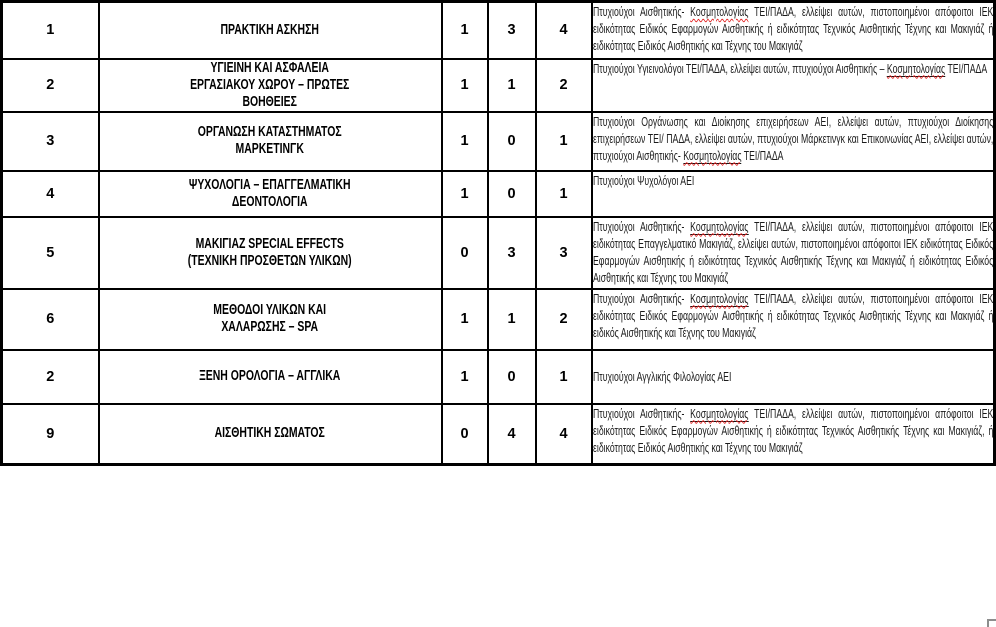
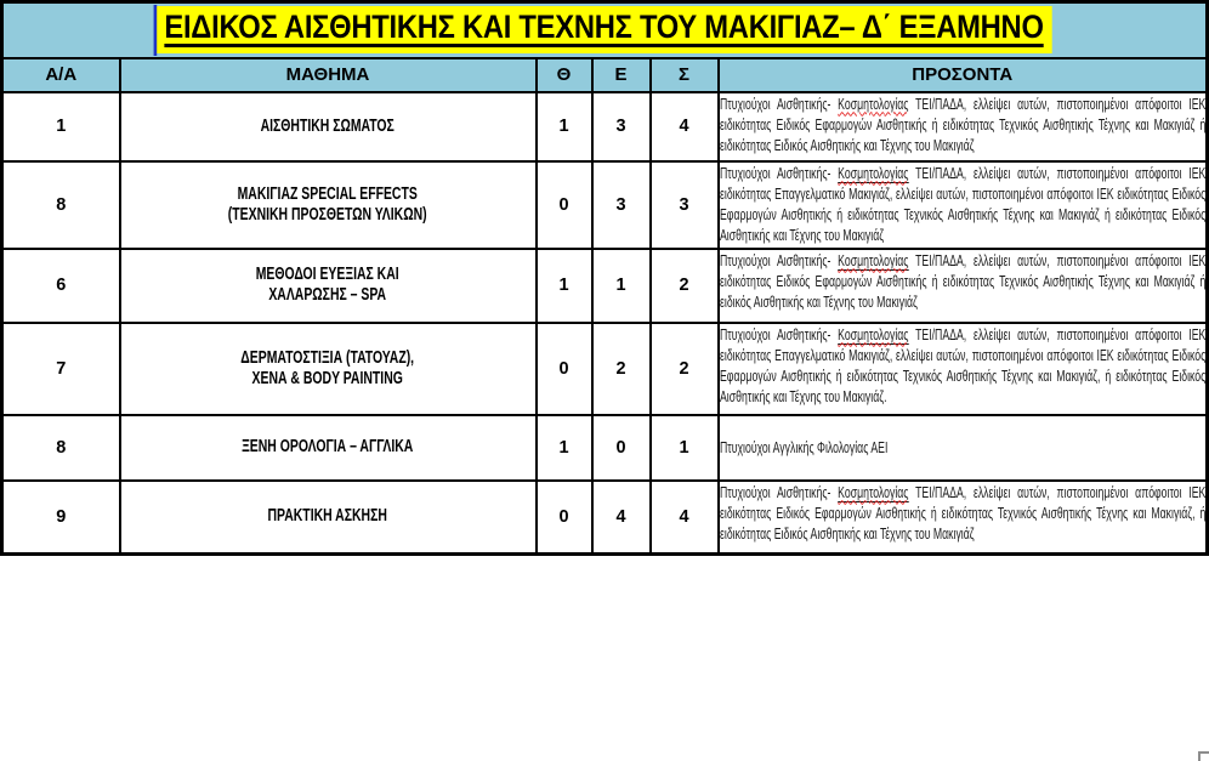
+ ΕΙΔΙΚΟΣ ΑΙΣΘΗΤΙΚΗΣ ΚΑΙ ΤΕΧΝΗΣ ΤΟΥ ΜΑΚΙΓΙΑΖ– Δ΄ ΕΞΑΜΗΝΟ
+ Α/Α	ΜΑΘΗΜΑ	Θ	Ε	Σ	ΠΡΟΣΟΝΤΑ
- 1	ΠΡΑΚΤΙΚΗ ΑΣΚΗΣΗ	1	3	4	Πτυχιούχοι Αισθητικής- Κοσμητολογίας ΤΕΙ/ΠΑΔΑ, ελλείψει αυτών, πιστοποιημένοι απόφοιτοι ΙΕΚ ειδικότητας Ειδικός Εφαρμογών Αισθητικής ή ειδικότητας Τεχνικός Αισθητικής Τέχνης και Μακιγιάζ ή ειδικότητας Ειδικός Αισθητικής και Τέχνης του Μακιγιάζ
+ 1	ΑΙΣΘΗΤΙΚΗ ΣΩΜΑΤΟΣ	1	3	4	Πτυχιούχοι Αισθητικής- Κοσμητολογίας ΤΕΙ/ΠΑΔΑ, ελλείψει αυτών, πιστοποιημένοι απόφοιτοι ΙΕΚ ειδικότητας Ειδικός Εφαρμογών Αισθητικής ή ειδικότητας Τεχνικός Αισθητικής Τέχνης και Μακιγιάζ ή ειδικότητας Ειδικός Αισθητικής και Τέχνης του Μακιγιάζ
- 2	ΥΓΙΕΙΝΗ ΚΑΙ ΑΣΦΑΛΕΙΑ ΕΡΓΑΣΙΑΚΟΥ ΧΩΡΟΥ – ΠΡΩΤΕΣ ΒΟΗΘΕΙΕΣ	1	1	2	Πτυχιούχοι Υγιεινολόγοι ΤΕΙ/ΠΑΔΑ, ελλείψει αυτών, πτυχιούχοι Αισθητικής – Κοσμητολογίας ΤΕΙ/ΠΑΔΑ
- 3	ΟΡΓΑΝΩΣΗ ΚΑΤΑΣΤΗΜΑΤΟΣ ΜΑΡΚΕΤΙΝΓΚ	1	0	1	Πτυχιούχοι Οργάνωσης και Διοίκησης επιχειρήσεων ΑΕΙ, ελλείψει αυτών, πτυχιούχοι Διοίκησης επιχειρήσεων ΤΕΙ/ ΠΑΔΑ, ελλείψει αυτών, πτυχιούχοι Μάρκετινγκ και Επικοινωνίας ΑΕΙ, ελλείψει αυτών, πτυχιούχοι Αισθητικής- Κοσμητολογίας ΤΕΙ/ΠΑΔΑ
- 4	ΨΥΧΟΛΟΓΙΑ – ΕΠΑΓΓΕΛΜΑΤΙΚΗ ΔΕΟΝΤΟΛΟΓΙΑ	1	0	1	Πτυχιούχοι Ψυχολόγοι ΑΕΙ
- 5	ΜΑΚΙΓΙΑΖ SPECIAL EFFECTS (ΤΕΧΝΙΚΗ ΠΡΟΣΘΕΤΩΝ ΥΛΙΚΩΝ)	0	3	3	Πτυχιούχοι Αισθητικής- Κοσμητολογίας ΤΕΙ/ΠΑΔΑ, ελλείψει αυτών, πιστοποιημένοι απόφοιτοι ΙΕΚ ειδικότητας Επαγγελματικό Μακιγιάζ, ελλείψει αυτών, πιστοποιημένοι απόφοιτοι ΙΕΚ ειδικότητας Ειδικός Εφαρμογών Αισθητικής ή ειδικότητας Τεχνικός Αισθητικής Τέχνης και Μακιγιάζ ή ειδικότητας Ειδικός Αισθητικής και Τέχνης του Μακιγιάζ
+ 8	ΜΑΚΙΓΙΑΖ SPECIAL EFFECTS (ΤΕΧΝΙΚΗ ΠΡΟΣΘΕΤΩΝ ΥΛΙΚΩΝ)	0	3	3	Πτυχιούχοι Αισθητικής- Κοσμητολογίας ΤΕΙ/ΠΑΔΑ, ελλείψει αυτών, πιστοποιημένοι απόφοιτοι ΙΕΚ ειδικότητας Επαγγελματικό Μακιγιάζ, ελλείψει αυτών, πιστοποιημένοι απόφοιτοι ΙΕΚ ειδικότητας Ειδικός Εφαρμογών Αισθητικής ή ειδικότητας Τεχνικός Αισθητικής Τέχνης και Μακιγιάζ ή ειδικότητας Ειδικός Αισθητικής και Τέχνης του Μακιγιάζ
- 6	ΜΕΘΟΔΟΙ ΥΛΙΚΩΝ ΚΑΙ ΧΑΛΑΡΩΣΗΣ – SPA	1	1	2	Πτυχιούχοι Αισθητικής- Κοσμητολογίας ΤΕΙ/ΠΑΔΑ, ελλείψει αυτών, πιστοποιημένοι απόφοιτοι ΙΕΚ ειδικότητας Ειδικός Εφαρμογών Αισθητικής ή ειδικότητας Τεχνικός Αισθητικής Τέχνης και Μακιγιάζ ή ειδικός Αισθητικής και Τέχνης του Μακιγιάζ
+ 6	ΜΕΘΟΔΟΙ ΕΥΕΞΙΑΣ ΚΑΙ ΧΑΛΑΡΩΣΗΣ – SPA	1	1	2	Πτυχιούχοι Αισθητικής- Κοσμητολογίας ΤΕΙ/ΠΑΔΑ, ελλείψει αυτών, πιστοποιημένοι απόφοιτοι ΙΕΚ ειδικότητας Ειδικός Εφαρμογών Αισθητικής ή ειδικότητας Τεχνικός Αισθητικής Τέχνης και Μακιγιάζ ή ειδικός Αισθητικής και Τέχνης του Μακιγιάζ
+ 7	ΔΕΡΜΑΤΟΣΤΙΞΙΑ (ΤΑΤΟΥΑΖ), ΧΕΝΑ & BODY PAINTING	0	2	2	Πτυχιούχοι Αισθητικής- Κοσμητολογίας ΤΕΙ/ΠΑΔΑ, ελλείψει αυτών, πιστοποιημένοι απόφοιτοι ΙΕΚ ειδικότητας Επαγγελματικό Μακιγιάζ, ελλείψει αυτών, πιστοποιημένοι απόφοιτοι ΙΕΚ ειδικότητας Ειδικός Εφαρμογών Αισθητικής ή ειδικότητας Τεχνικός Αισθητικής Τέχνης και Μακιγιάζ, ή ειδικότητας Ειδικός Αισθητικής και Τέχνης του Μακιγιάζ.
- 2	ΞΕΝΗ ΟΡΟΛΟΓΙΑ – ΑΓΓΛΙΚΑ	1	0	1	Πτυχιούχοι Αγγλικής Φιλολογίας ΑΕΙ
+ 8	ΞΕΝΗ ΟΡΟΛΟΓΙΑ – ΑΓΓΛΙΚΑ	1	0	1	Πτυχιούχοι Αγγλικής Φιλολογίας ΑΕΙ
- 9	ΑΙΣΘΗΤΙΚΗ ΣΩΜΑΤΟΣ	0	4	4	Πτυχιούχοι Αισθητικής- Κοσμητολογίας ΤΕΙ/ΠΑΔΑ, ελλείψει αυτών, πιστοποιημένοι απόφοιτοι ΙΕΚ ειδικότητας Ειδικός Εφαρμογών Αισθητικής ή ειδικότητας Τεχνικός Αισθητικής Τέχνης και Μακιγιάζ, ή ειδικότητας Ειδικός Αισθητικής και Τέχνης του Μακιγιάζ
+ 9	ΠΡΑΚΤΙΚΗ ΑΣΚΗΣΗ	0	4	4	Πτυχιούχοι Αισθητικής- Κοσμητολογίας ΤΕΙ/ΠΑΔΑ, ελλείψει αυτών, πιστοποιημένοι απόφοιτοι ΙΕΚ ειδικότητας Ειδικός Εφαρμογών Αισθητικής ή ειδικότητας Τεχνικός Αισθητικής Τέχνης και Μακιγιάζ, ή ειδικότητας Ειδικός Αισθητικής και Τέχνης του Μακιγιάζ
